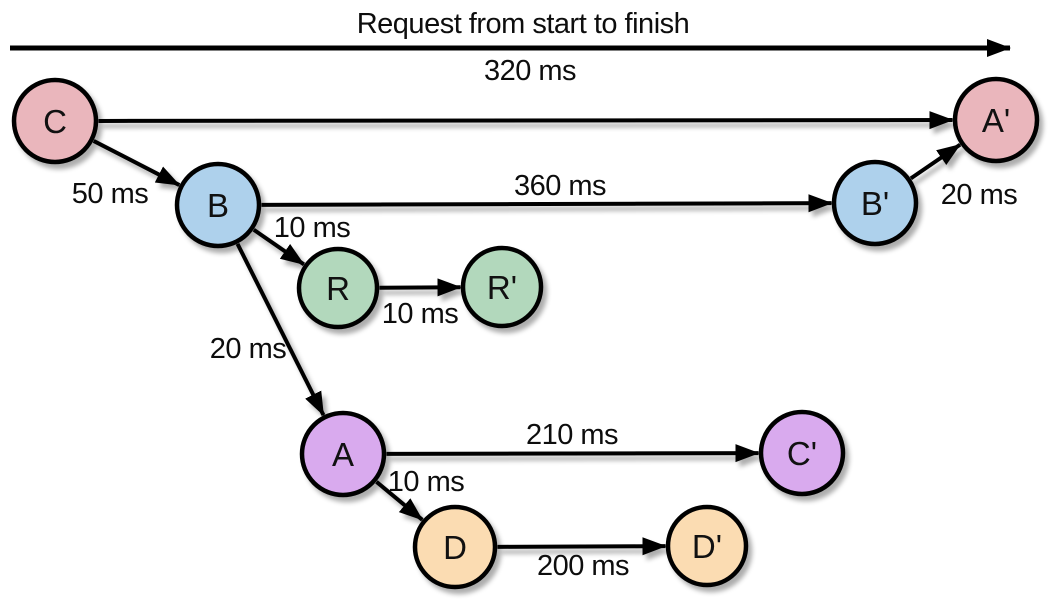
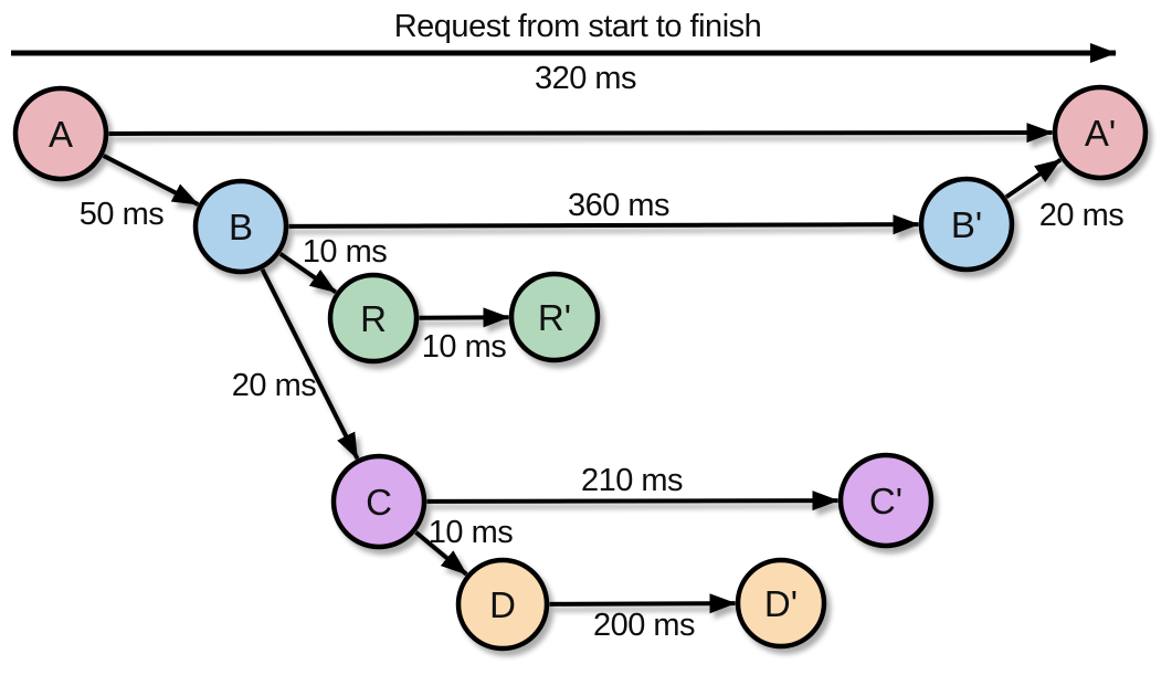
  Request from start to finish
  320 ms
- C
+ A
  A'
  B
  B'
  R
  R'
- A
+ C
  C'
  D
  D'
  50 ms
  360 ms
  20 ms
  10 ms
  10 ms
  20 ms
  210 ms
  10 ms
  200 ms
